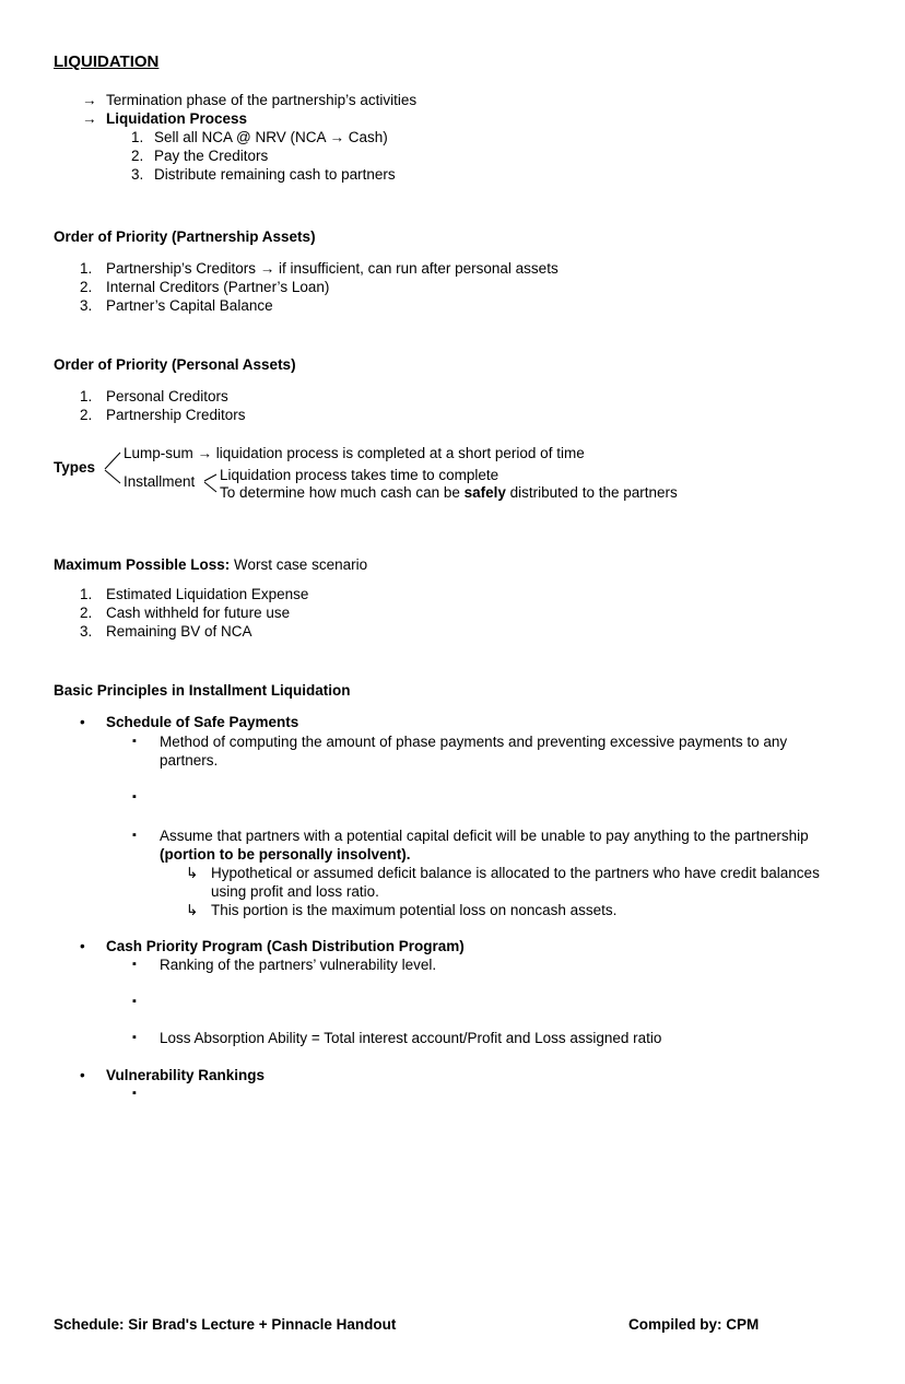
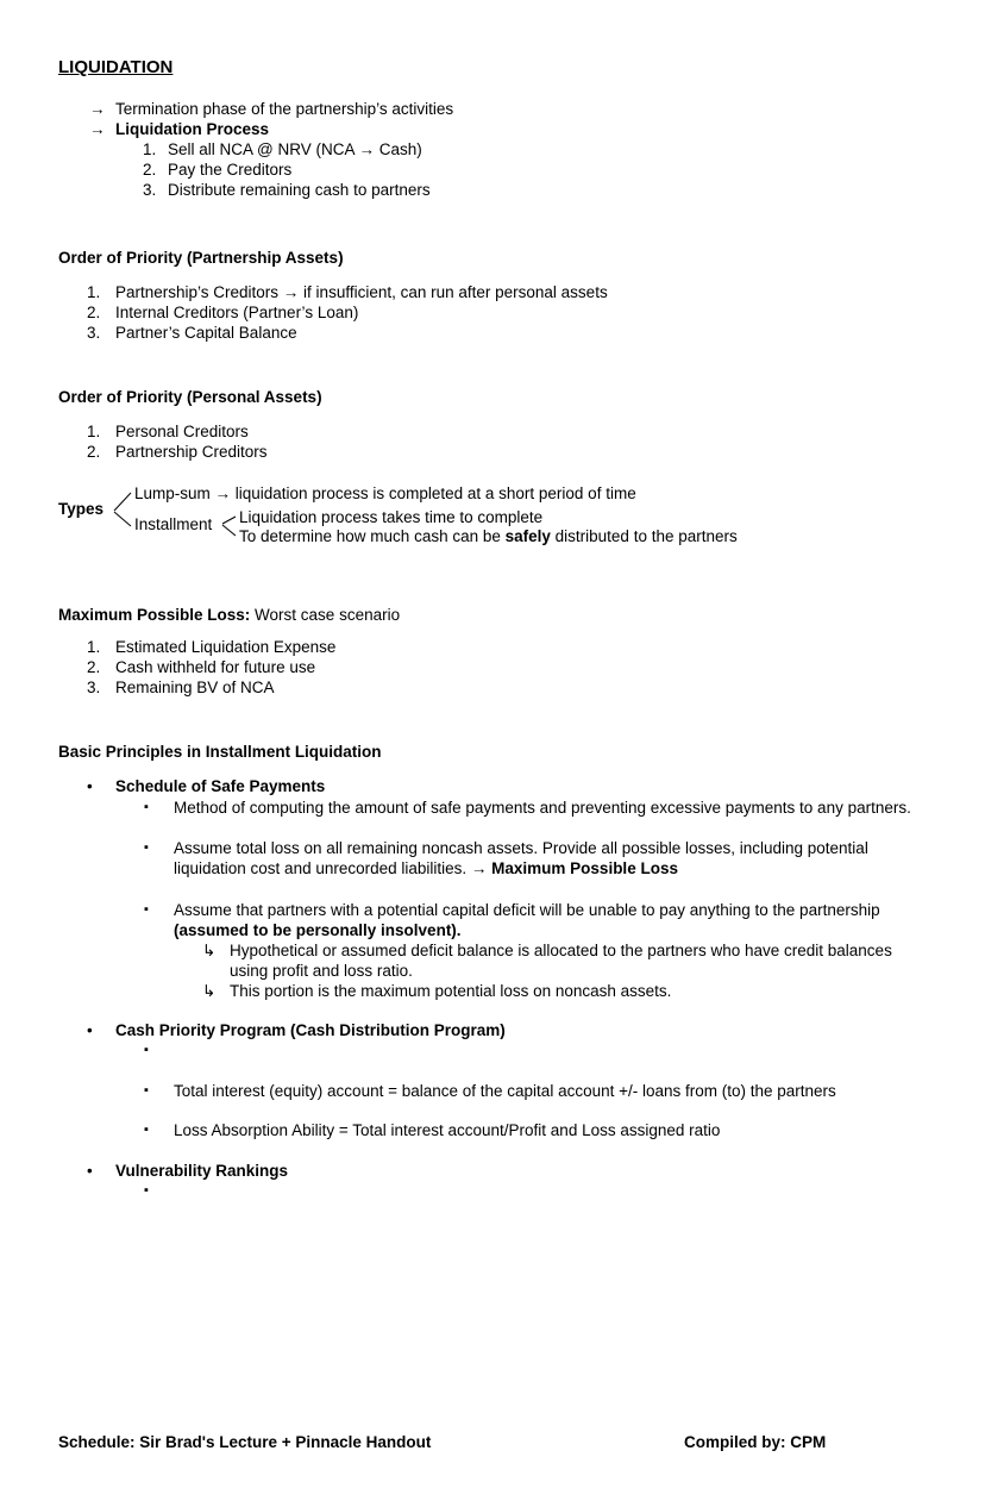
  LIQUIDATION
  →
  Termination phase of the partnership’s activities
  →
  Liquidation Process
  1.
  Sell all NCA @ NRV (NCA → Cash)
  2.
  Pay the Creditors
  3.
  Distribute remaining cash to partners
  Order of Priority (Partnership Assets)
  1.
  Partnership’s Creditors → if insufficient, can run after personal assets
  2.
  Internal Creditors (Partner’s Loan)
  3.
  Partner’s Capital Balance
  Order of Priority (Personal Assets)
  1.
  Personal Creditors
  2.
  Partnership Creditors
  Types
  Lump-sum → liquidation process is completed at a short period of time
  Installment
  Liquidation process takes time to complete
  To determine how much cash can be safely distributed to the partners
  Maximum Possible Loss: Worst case scenario
  1.
  Estimated Liquidation Expense
  2.
  Cash withheld for future use
  3.
  Remaining BV of NCA
  Basic Principles in Installment Liquidation
  •
  Schedule of Safe Payments
  ▪
- Method of computing the amount of phase payments and preventing excessive payments to any partners.
+ Method of computing the amount of safe payments and preventing excessive payments to any partners.
  ▪
+ Assume total loss on all remaining noncash assets. Provide all possible losses, including potential liquidation cost and unrecorded liabilities. → Maximum Possible Loss
  ▪
- Assume that partners with a potential capital deficit will be unable to pay anything to the partnership (portion to be personally insolvent).
+ Assume that partners with a potential capital deficit will be unable to pay anything to the partnership (assumed to be personally insolvent).
  ↳
  Hypothetical or assumed deficit balance is allocated to the partners who have credit balances using profit and loss ratio.
  ↳
  This portion is the maximum potential loss on noncash assets.
  •
  Cash Priority Program (Cash Distribution Program)
  ▪
- Ranking of the partners’ vulnerability level.
  ▪
+ Total interest (equity) account = balance of the capital account +/- loans from (to) the partners
  ▪
  Loss Absorption Ability = Total interest account/Profit and Loss assigned ratio
  •
  Vulnerability Rankings
  ▪
  Schedule: Sir Brad's Lecture + Pinnacle Handout
  Compiled by: CPM
